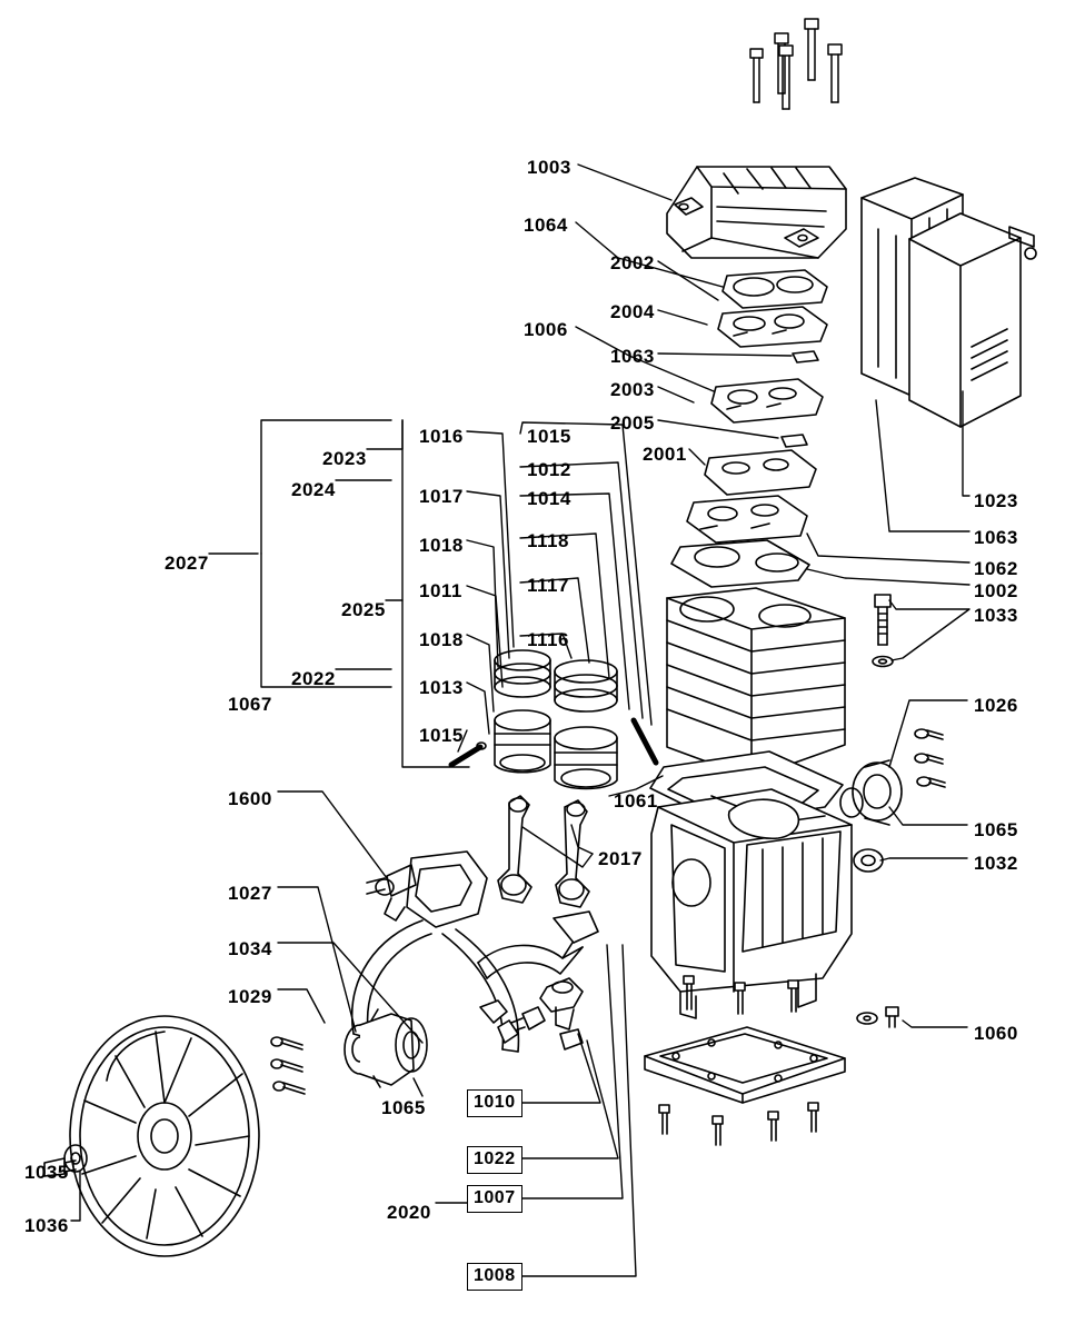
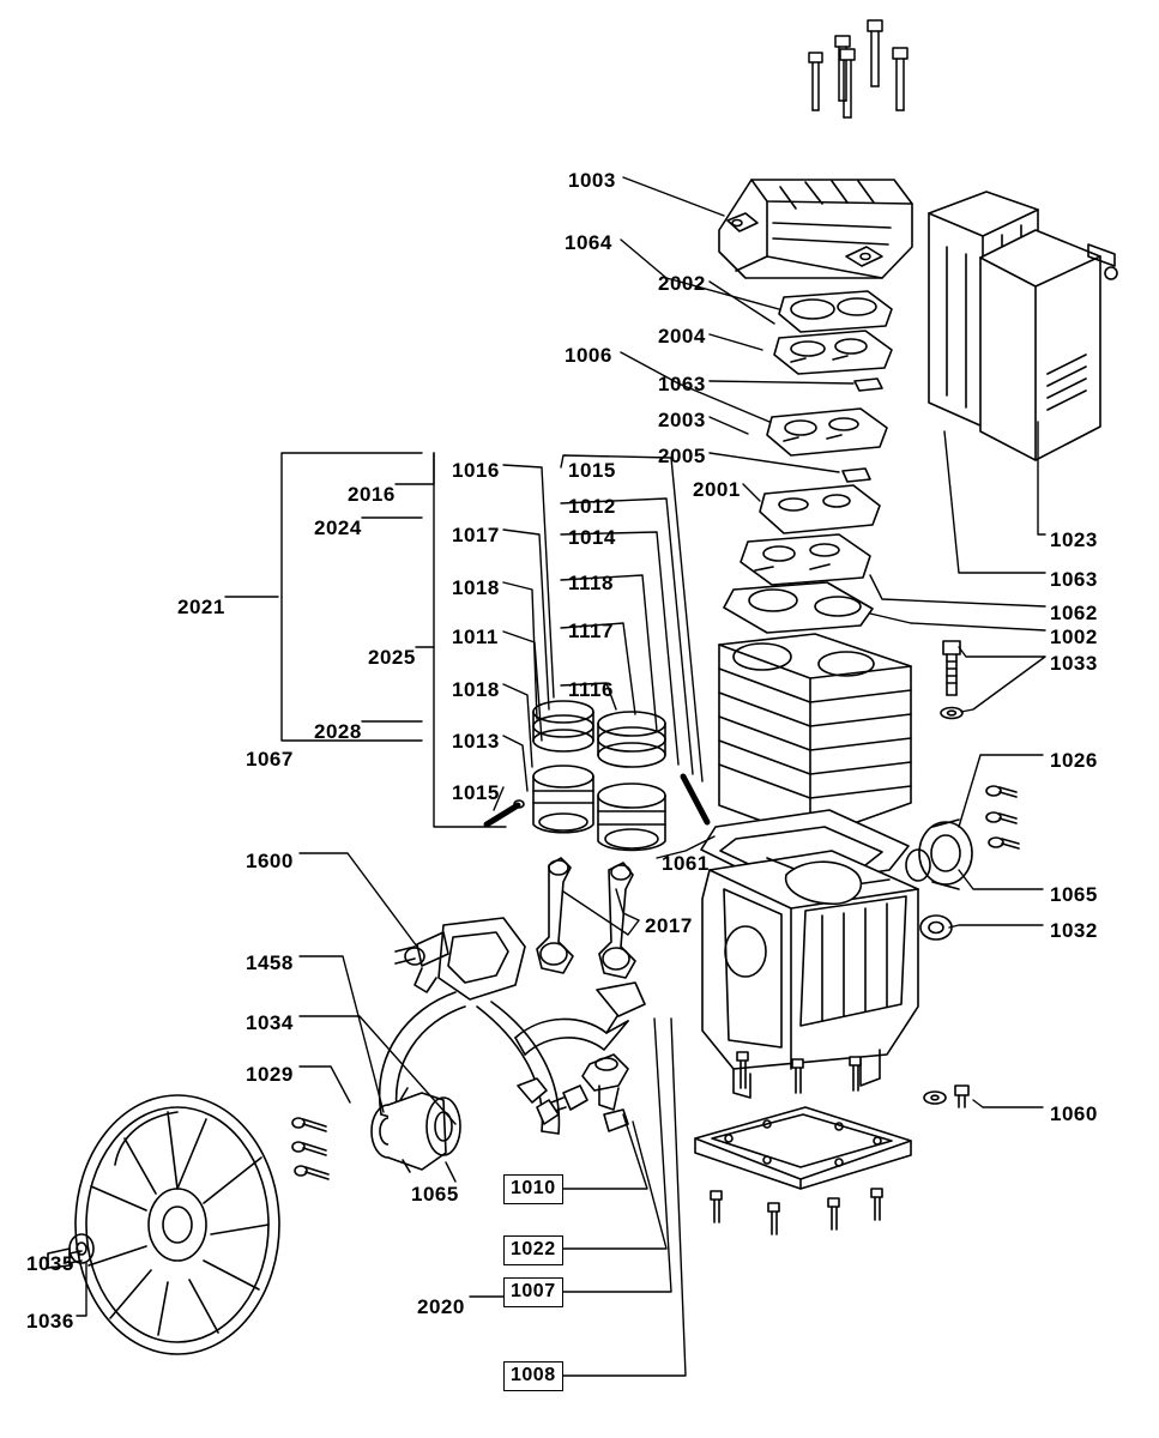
  1003
  1064
  2002
  2004
  1006
  1063
  2003
  2005
  2001
  1023
  1063
  1062
  1002
  1033
  1016
  1015
- 2023
+ 2016
  1012
  2024
  1017
  1014
  1018
  1118
- 2027
+ 2021
  1011
  1117
  2025
  1018
  1116
- 2022
+ 2028
  1013
  1067
  1015
  1026
  1061
  1065
  1600
  2017
  1032
- 1027
+ 1458
  1034
  1029
  1060
  1065
  1035
  1036
  2020
  1010
  1022
  1007
  1008
